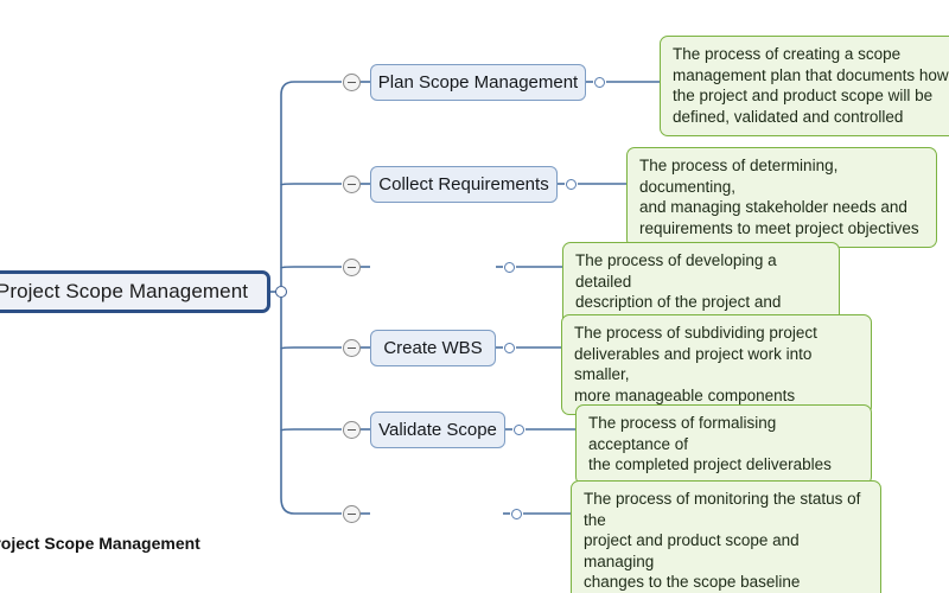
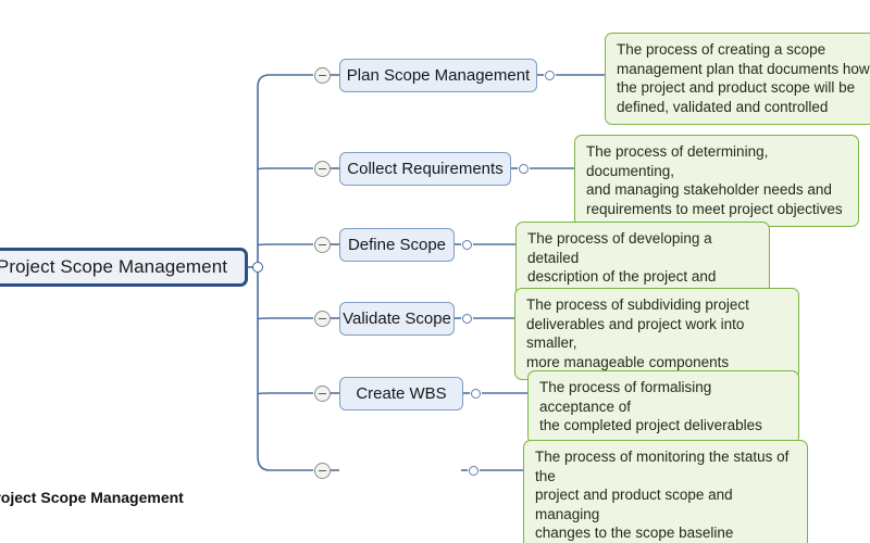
  Project Scope Management
  Plan Scope Management
  The process of creating a scope management plan that documents how the project and product scope will be defined, validated and controlled
  Collect Requirements
  The process of determining, documenting,
  and managing stakeholder needs and
  requirements to meet project objectives
+ Define Scope
  The process of developing a detailed
  description of the project and
- Create WBS
+ Validate Scope
  The process of subdividing project
  deliverables and project work into smaller,
  more manageable components
- Validate Scope
+ Create WBS
  The process of formalising acceptance of
  the completed project deliverables
  The process of monitoring the status of the
  project and product scope and managing
  changes to the scope baseline
  oject Scope Management
